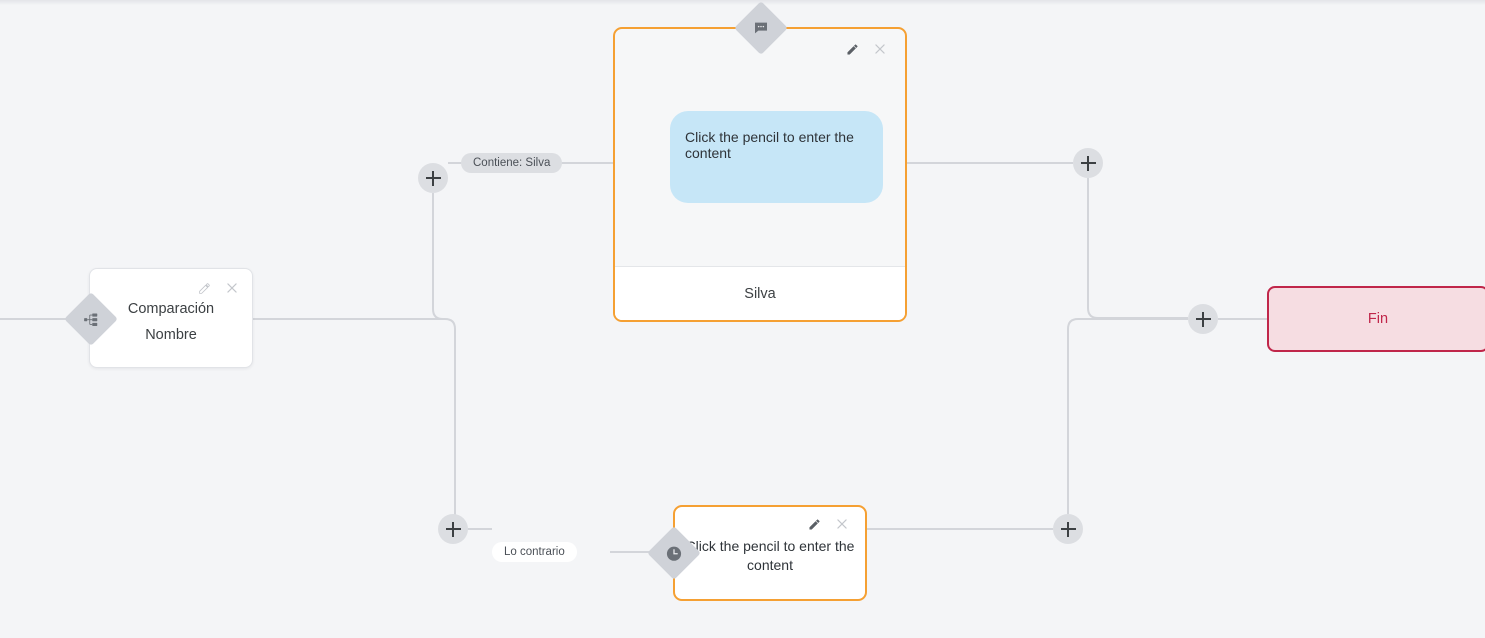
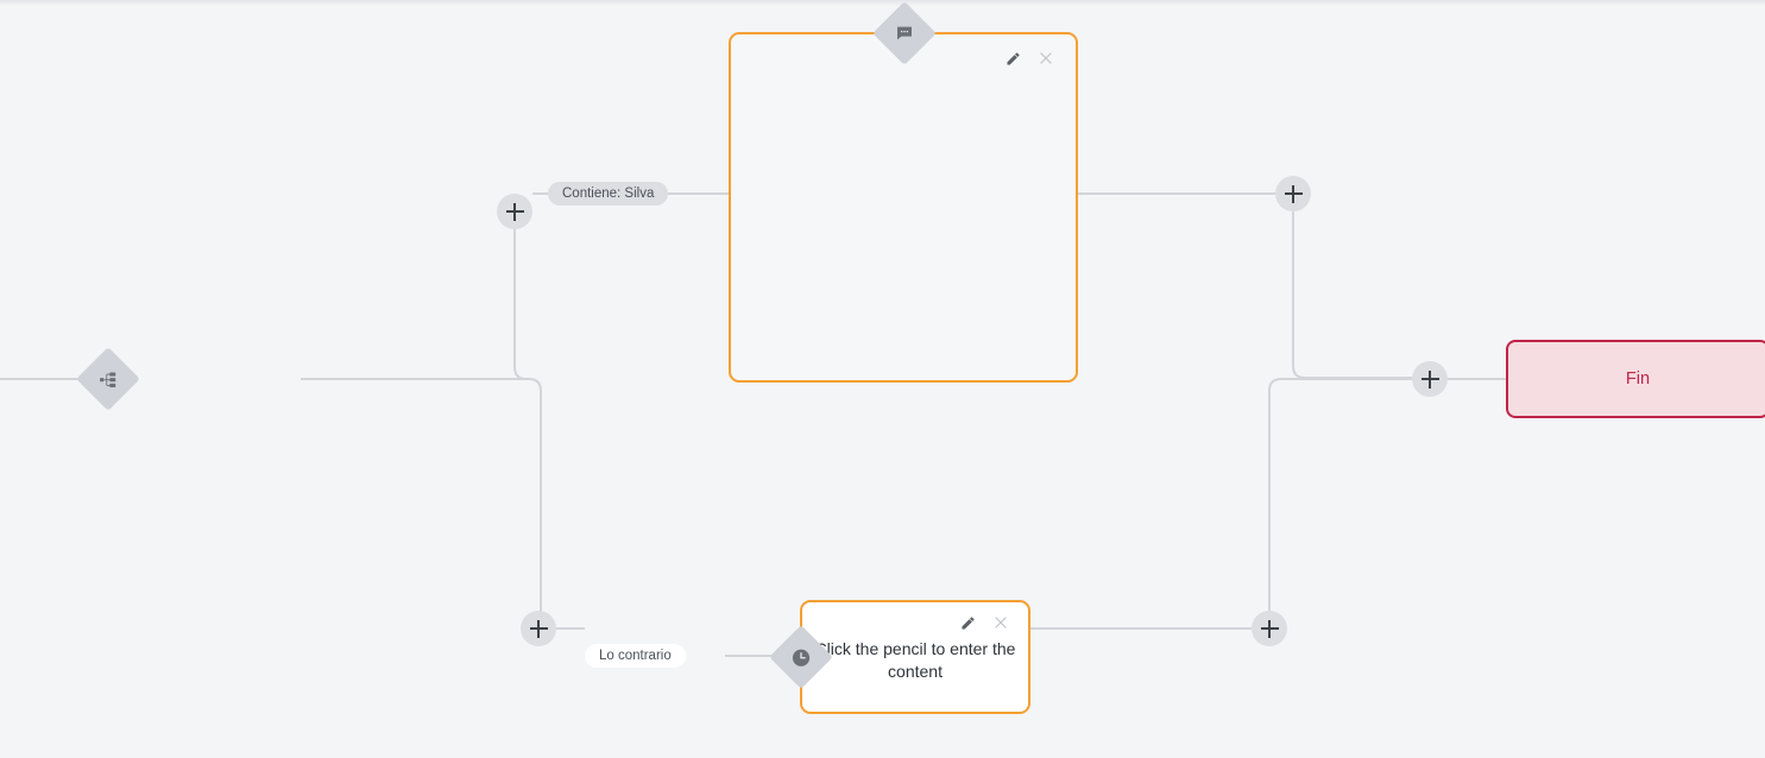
- Comparación
- Nombre
- Click the pencil to enter the content
- Silva
  lick the pencil to enter the content
  Fin
  Contiene: Silva
  Lo contrario
